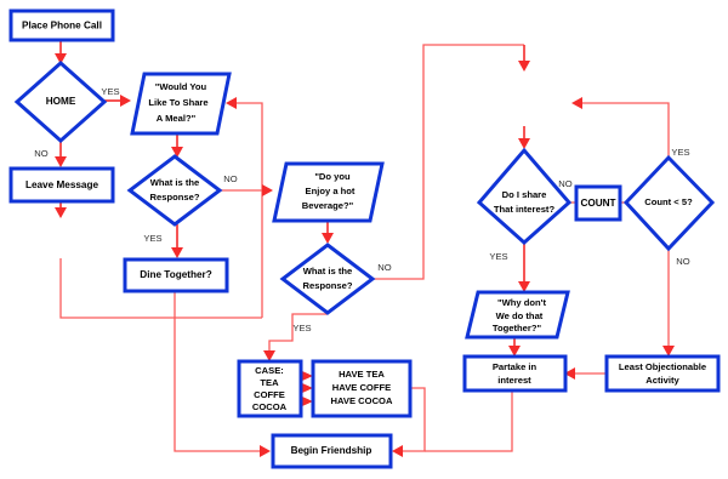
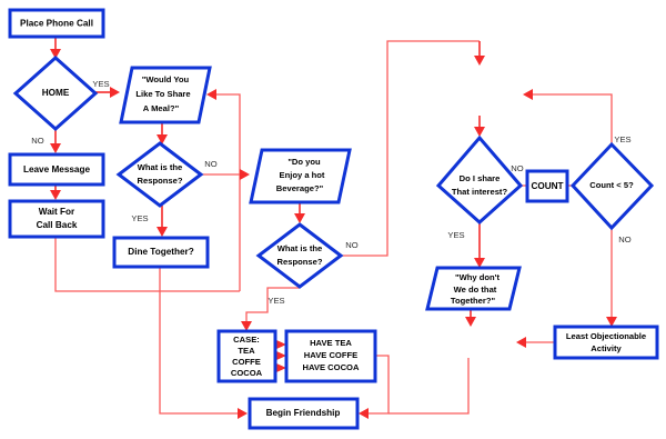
  Place Phone Call
  HOME
  YES
  NO
  "Would You
  Like To Share
  A Meal?"
  Leave Message
+ Wait For
+ Call Back
  What is the
  Response?
  NO
  YES
  Dine Together?
  "Do you
  Enjoy a hot
  Beverage?"
  What is the
  Response?
  NO
  YES
  CASE:
  TEA
  COFFE
  COCOA
  HAVE TEA
  HAVE COFFE
  HAVE COCOA
  Begin Friendship
  Do I share
  That interest?
  NO
  YES
  COUNT
  Count < 5?
  YES
  NO
  "Why don't
  We do that
  Together?"
- Partake in
- interest
  Least Objectionable
  Activity
